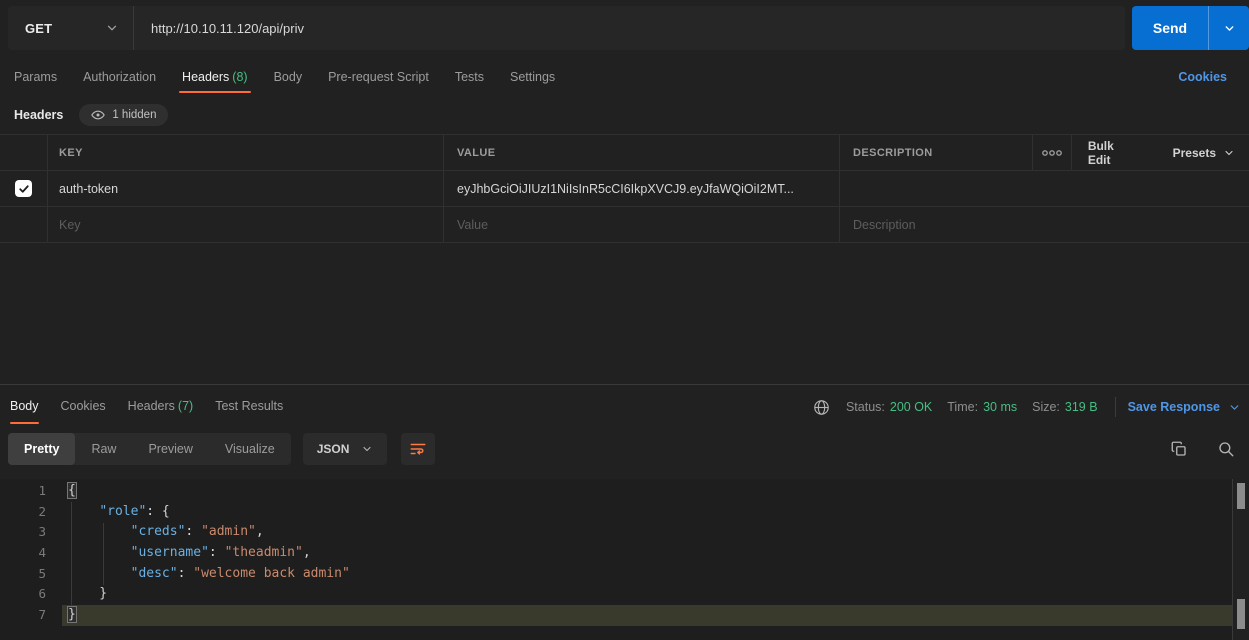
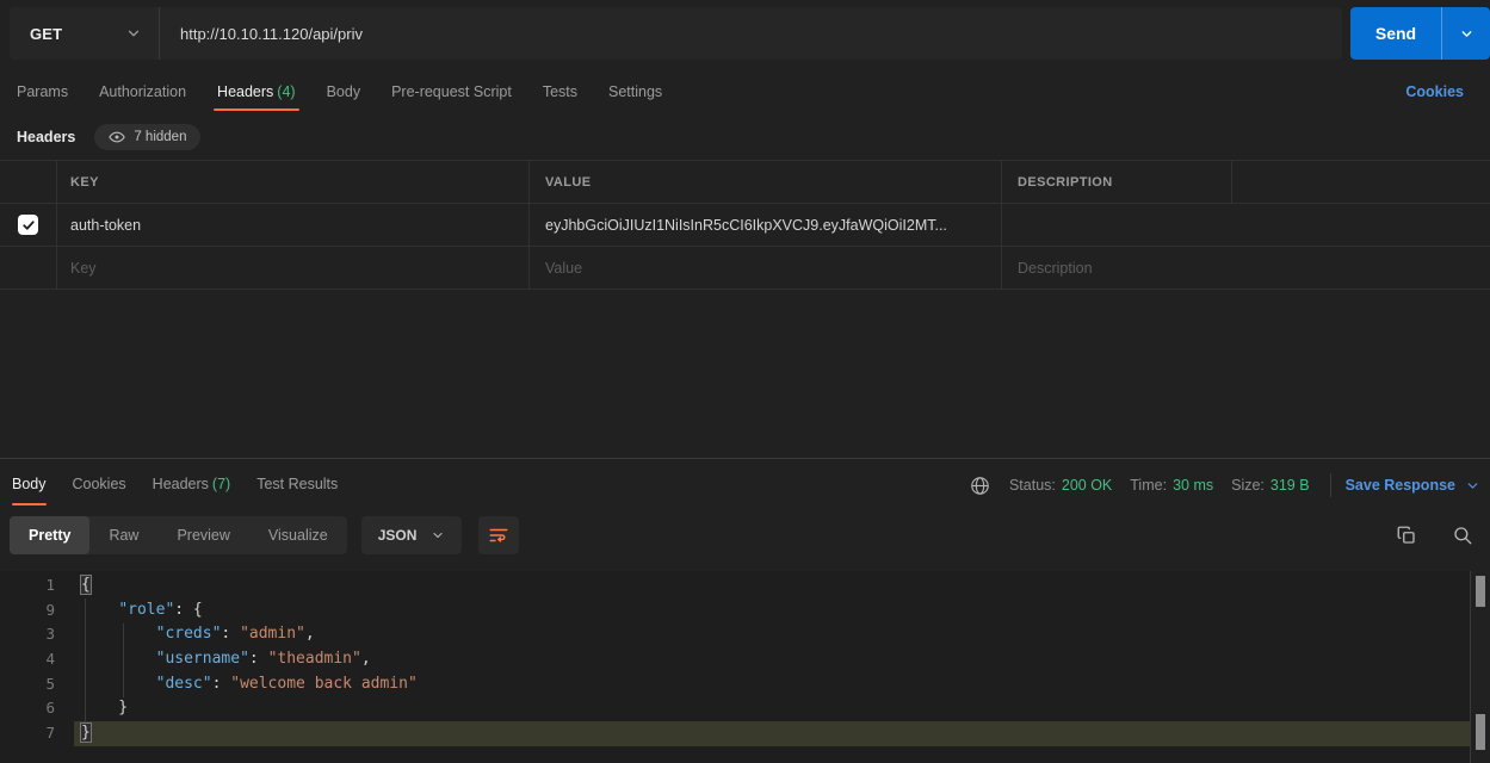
  GET
  http://10.10.11.120/api/priv
  Send
  Params
  Authorization
- Headers (8)
+ Headers (4)
  Body
  Pre-request Script
  Tests
  Settings
  Cookies
  Headers
- 1 hidden
+ 7 hidden
  KEY
  VALUE
  DESCRIPTION
- Bulk Edit
- Presets
  auth-token
  eyJhbGciOiJIUzI1NiIsInR5cCI6IkpXVCJ9.eyJfaWQiOiI2MT...
  Key
  Value
  Description
  Body
  Cookies
  Headers (7)
  Test Results
  Status:
  200 OK
  Time:
  30 ms
  Size:
  319 B
  Save Response
  Pretty
  Raw
  Preview
  Visualize
  JSON
  1
  {
- 2
+ 9
  "role": {
  3
  "creds": "admin",
  4
  "username": "theadmin",
  5
  "desc": "welcome back admin"
  6
  }
  7
  }
